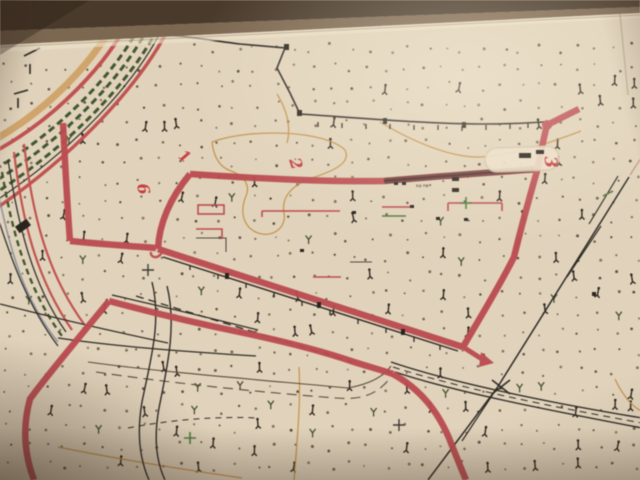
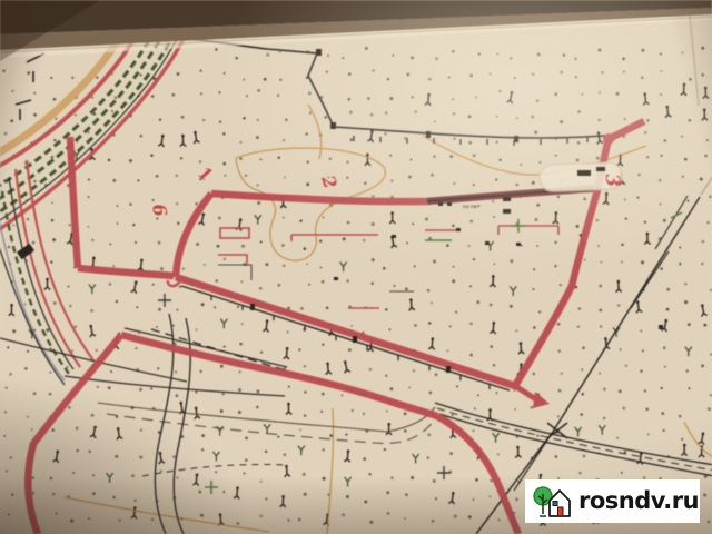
+ rosndv.ru
